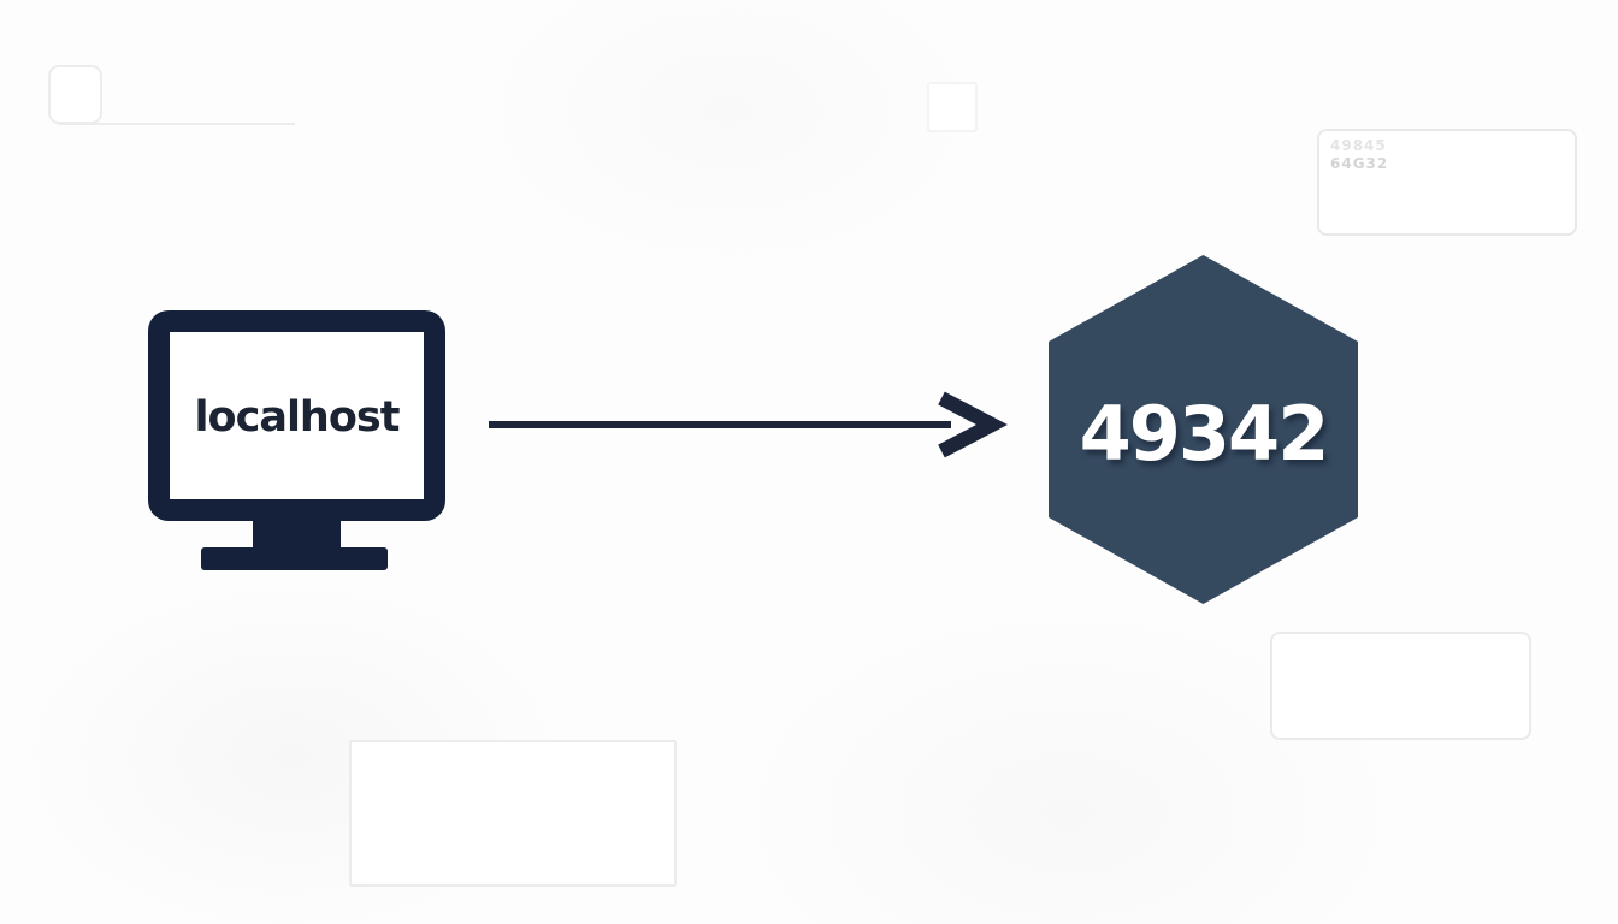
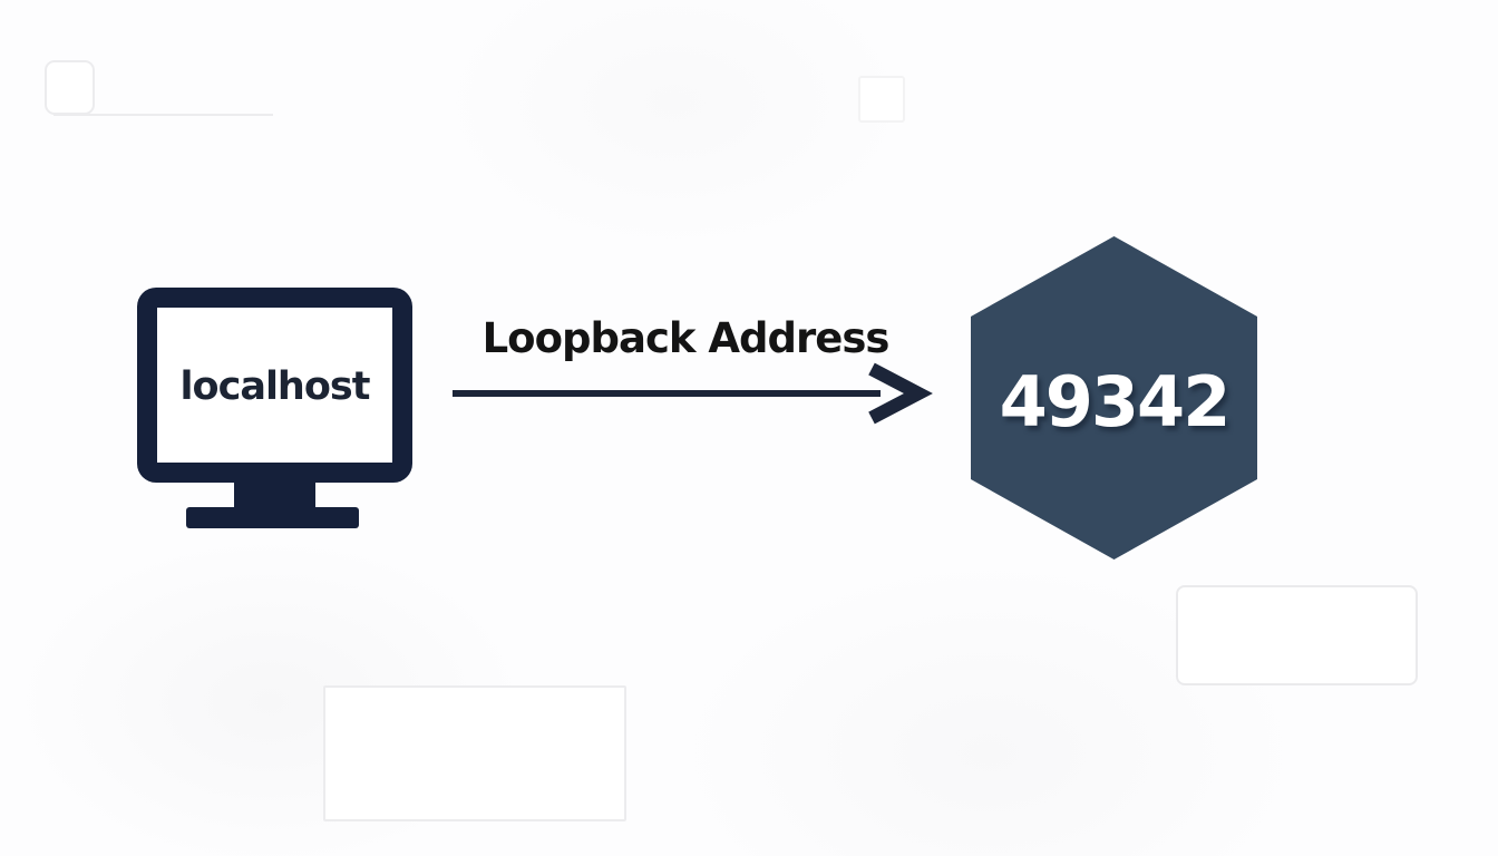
- 49845
- 64G32
  localhost
+ Loopback Address
  49342
